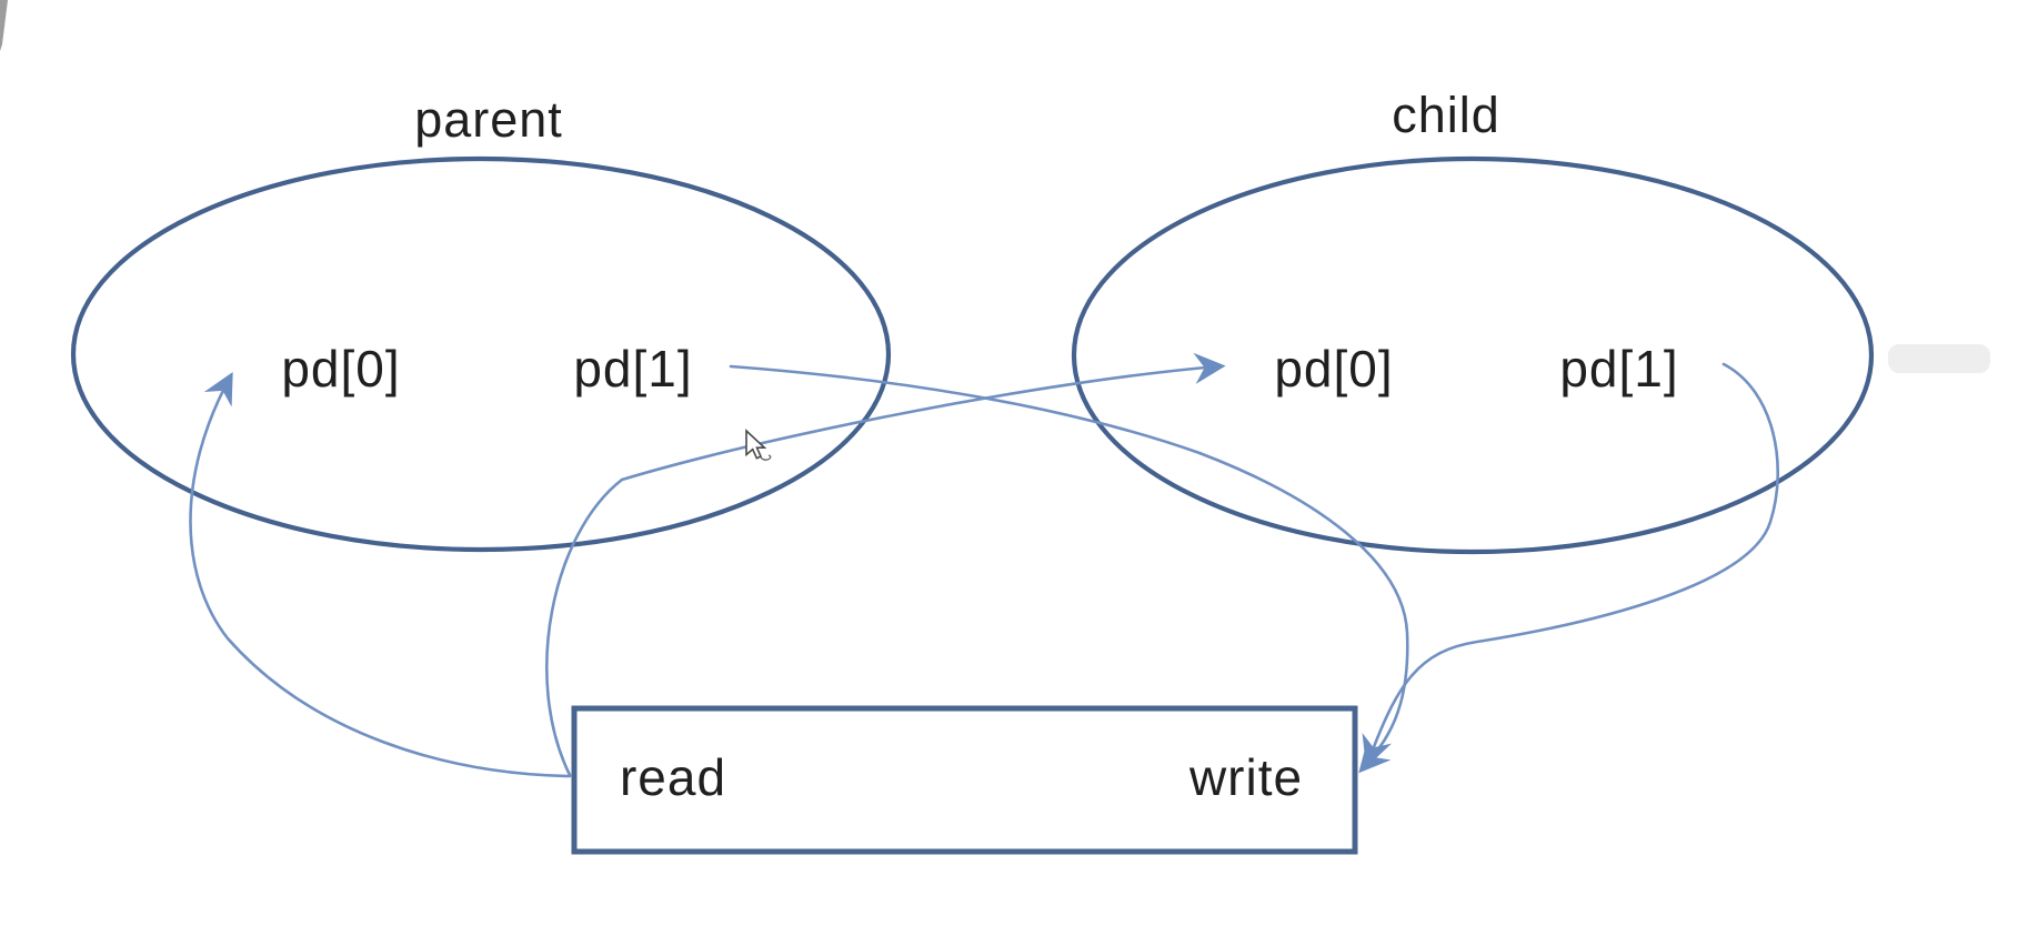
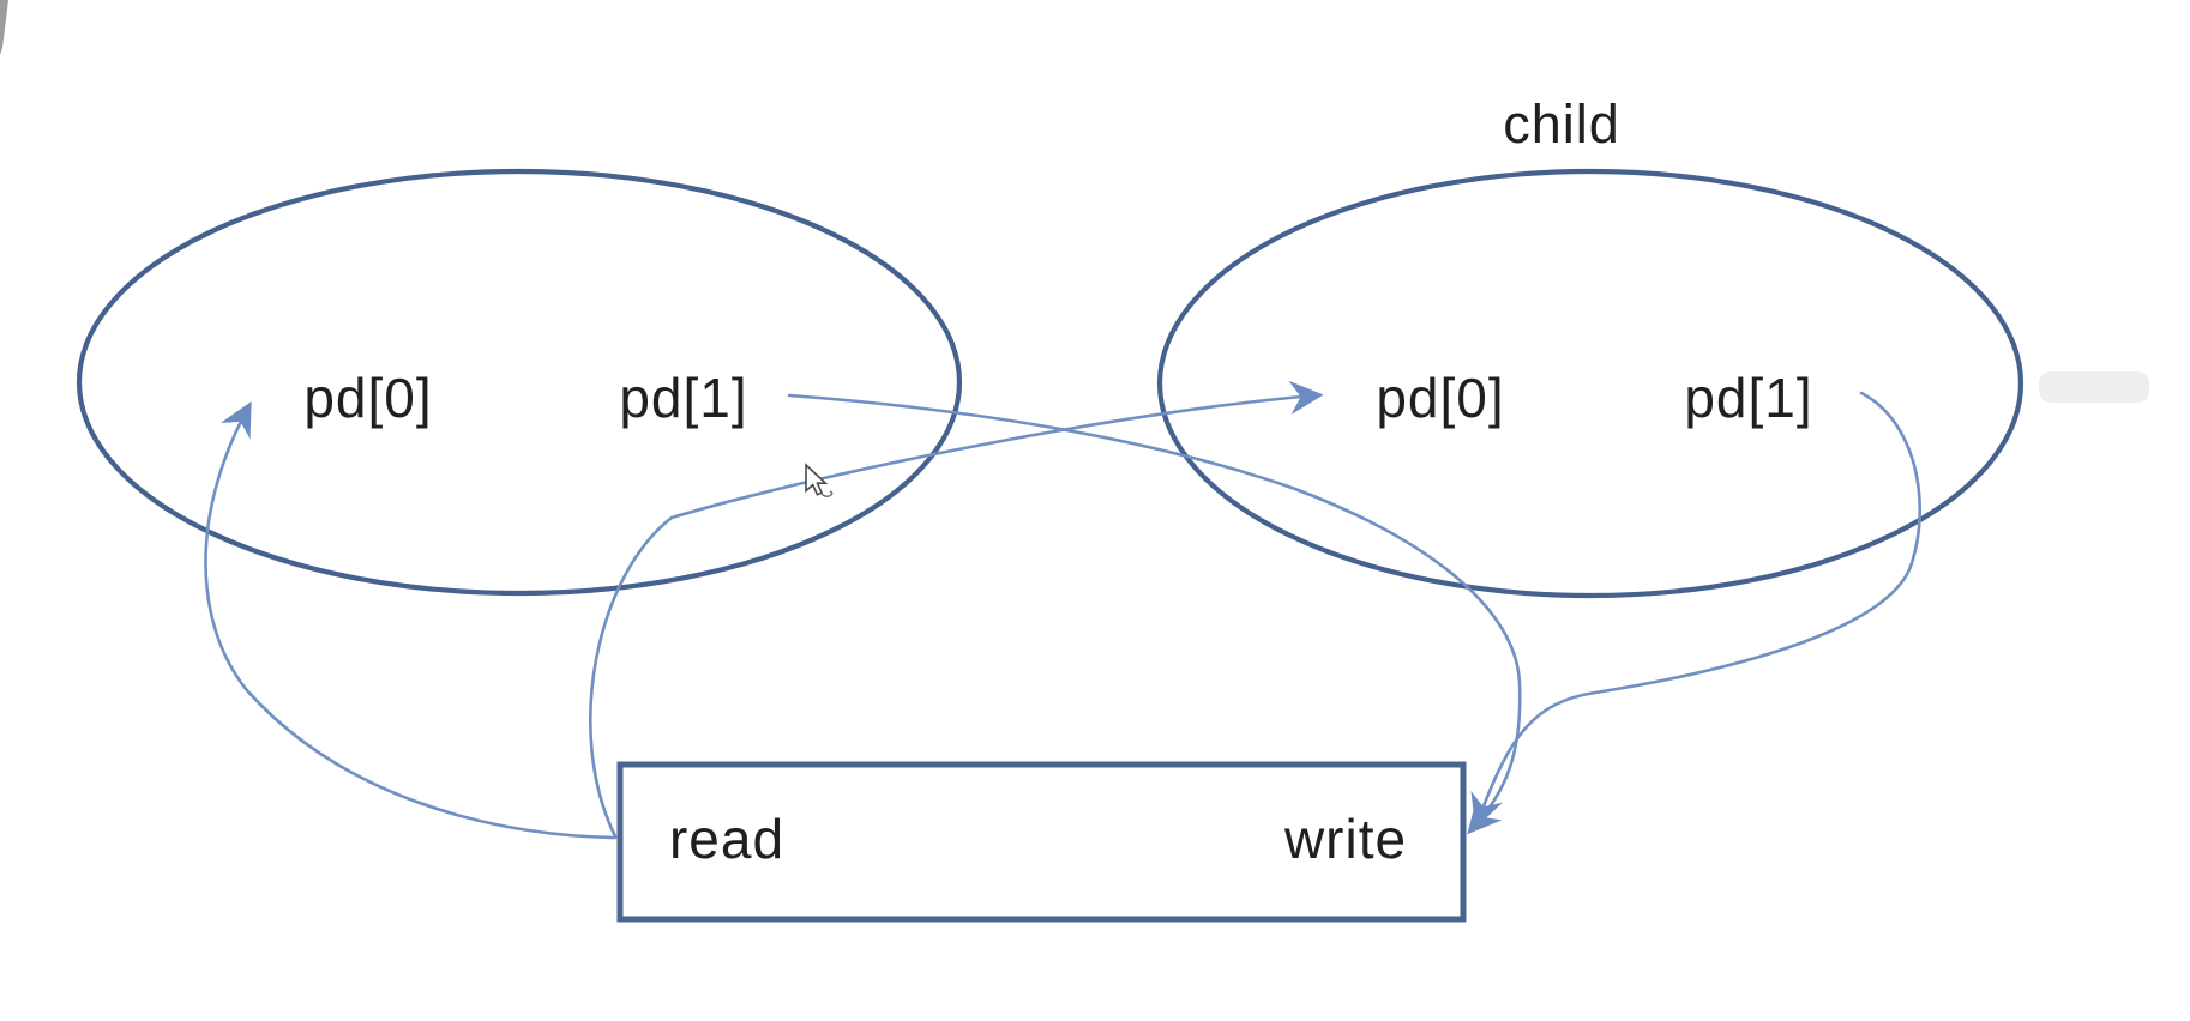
- parent
  child
  pd[0]
  pd[1]
  pd[0]
  pd[1]
  read
  write
